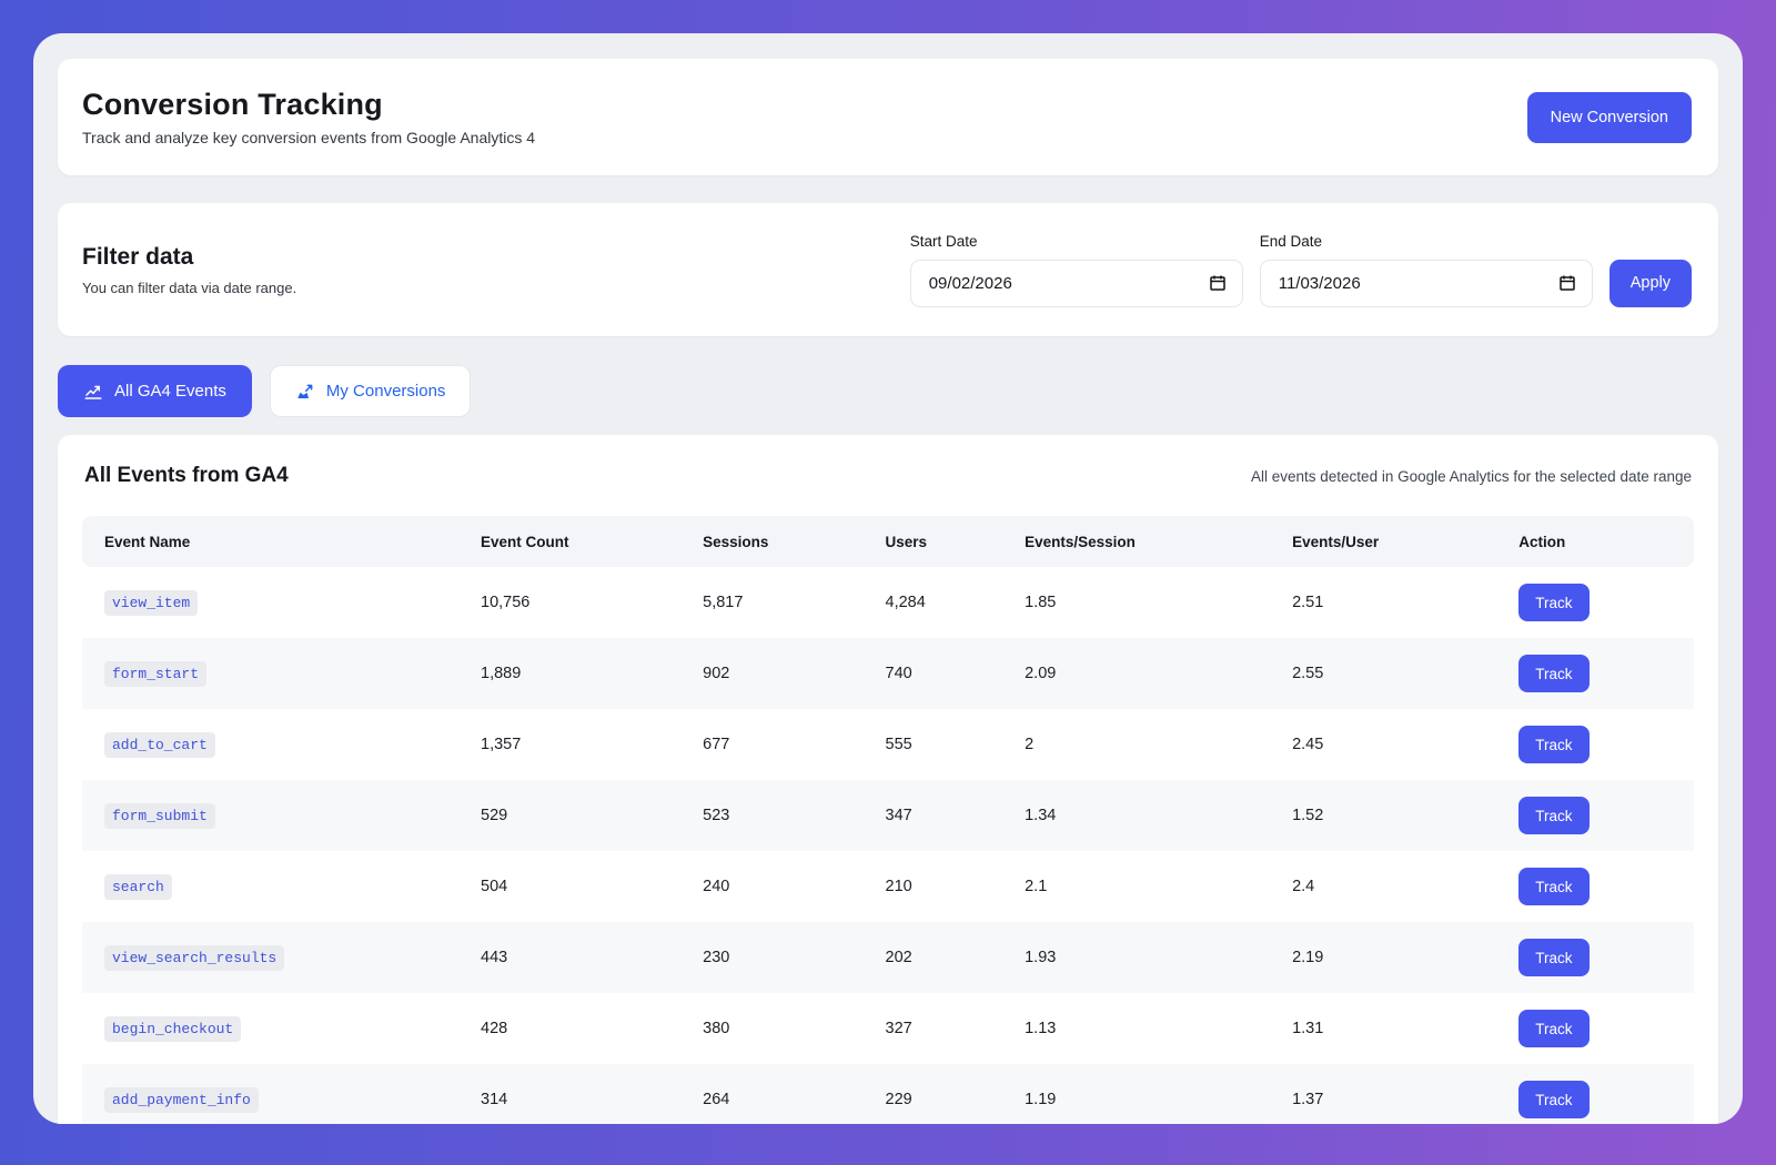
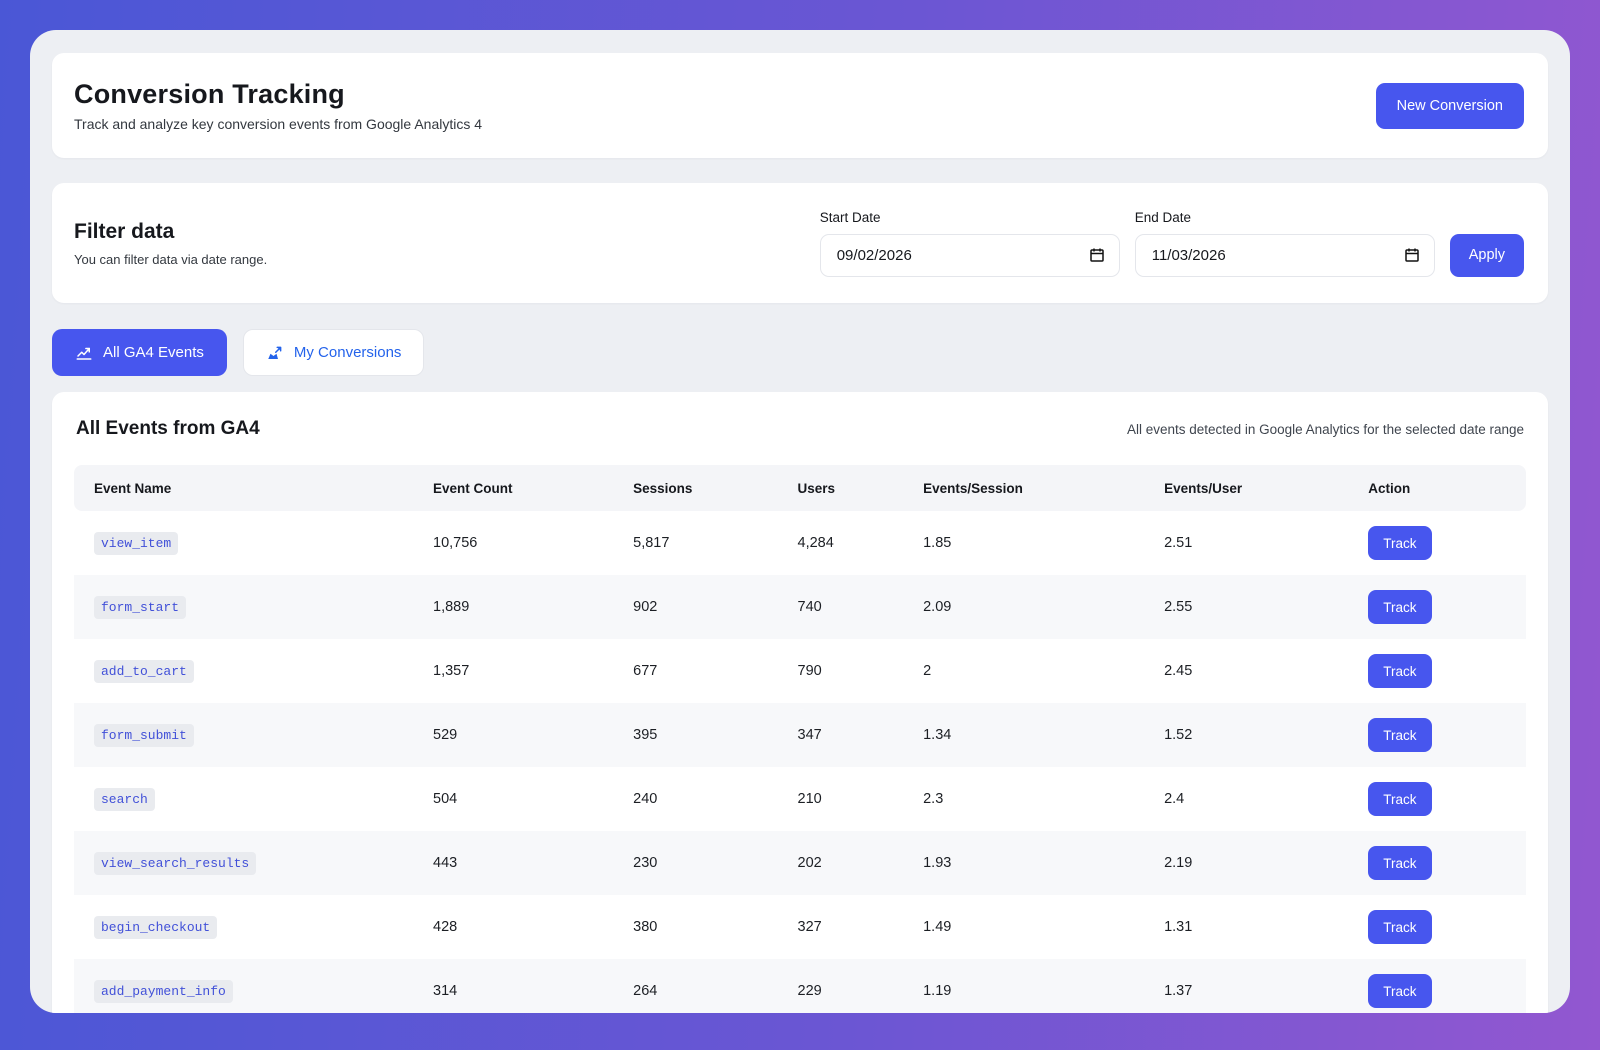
  Conversion Tracking
  Track and analyze key conversion events from Google Analytics 4
  New Conversion
  Filter data
  You can filter data via date range.
  Start Date
  09/02/2026
  End Date
  11/03/2026
  Apply
  All GA4 Events
  My Conversions
  All Events from GA4
  All events detected in Google Analytics for the selected date range
  Event Name	Event Count	Sessions	Users	Events/Session	Events/User	Action
  view_item	10,756	5,817	4,284	1.85	2.51	Track
  form_start	1,889	902	740	2.09	2.55	Track
- add_to_cart	1,357	677	555	2	2.45	Track
+ add_to_cart	1,357	677	790	2	2.45	Track
- form_submit	529	523	347	1.34	1.52	Track
+ form_submit	529	395	347	1.34	1.52	Track
- search	504	240	210	2.1	2.4	Track
+ search	504	240	210	2.3	2.4	Track
  view_search_results	443	230	202	1.93	2.19	Track
- begin_checkout	428	380	327	1.13	1.31	Track
+ begin_checkout	428	380	327	1.49	1.31	Track
  add_payment_info	314	264	229	1.19	1.37	Track
